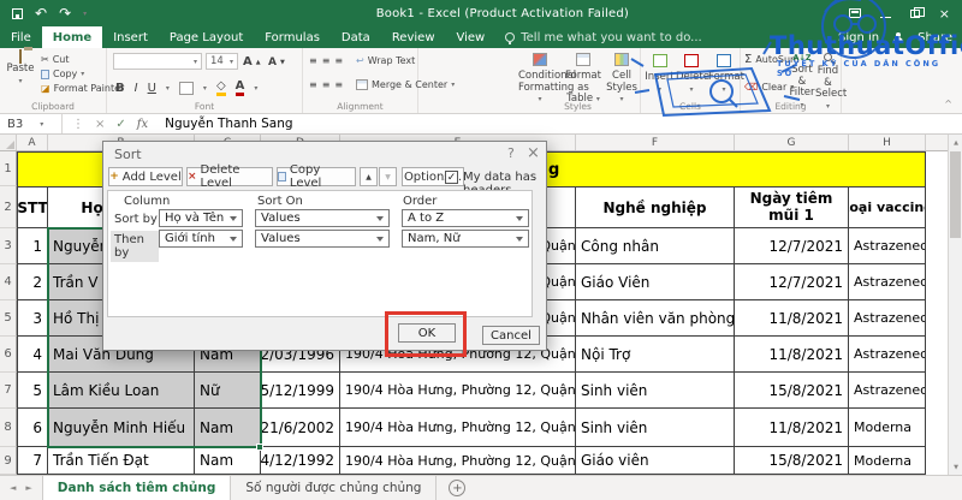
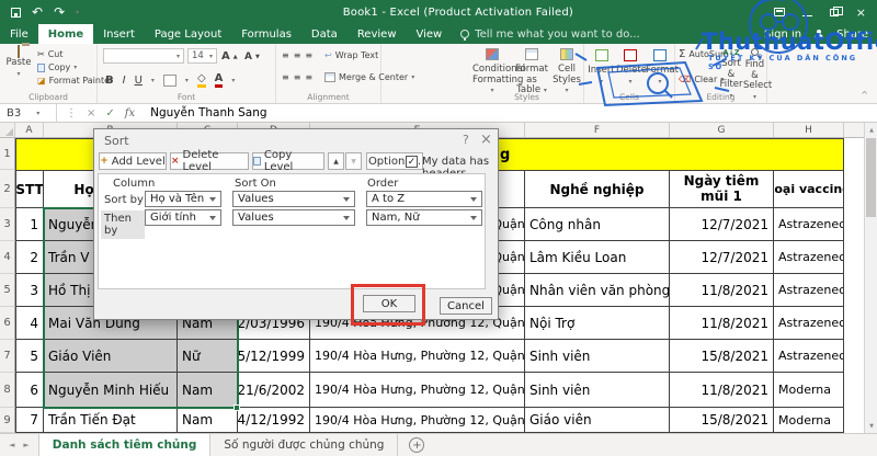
  ↶
  ↷
  Book1 - Excel (Product Activation Failed)
  ×
  File
  Home
  Insert
  Page Layout
  Formulas
  Data
  Review
  View
  Tell me what you want to do...
  Sign in
  Share
  Paste
  ✂
  Cut
  Copy
  ◪
  Format Painter
  Clipboard
  14
  A
  A
  B
  I
  U
  ◇
  A
  Font
  ≡
  ≡
  ≡
  ↩
  Wrap Text
  ≡
  ≡
  ≡
  Merge & Center
  Alignment
  Conditio
  Formatting
  Format as
  Table
  Cell
  Styles
  Styles
  Insert
  Σ
  AutoSum
  Clear
  A↓Z
  Sort &
  Filter
  Find &
  Select
  Editing
  ^
  B3
  ⋮
  ×
  ✓
  fx
  Nguyễn Thanh Sang
  A
  F
  G
  H
  1
  g
  2
  STT
  Nghề nghiệp
  Ngày tiêm mũi 1
  oại vaccin
  3
  1
  Công nhân
  12/7/2021
  Astrazenec
  4
  2
  Trần V
- Giáo Viên
+ Lâm Kiều Loan
  12/7/2021
  Astrazenec
  5
  3
  Hồ Thị
  Nhân viên văn phòng
  11/8/2021
  Astrazenec
  6
  4
  Mai Văn Dũng
  Nam
  2/03/1996
  190/4 Hòa Hưng, Phường 12, Quận
  Nội Trợ
  11/8/2021
  Astrazenec
  7
  5
- Lâm Kiều Loan
+ Giáo Viên
  Nữ
  5/12/1999
  190/4 Hòa Hưng, Phường 12, Quận
  Sinh viên
  15/8/2021
  Astrazenec
  8
  6
  Nguyễn Minh Hiếu
  Nam
  21/6/2002
  190/4 Hòa Hưng, Phường 12, Quận
  Sinh viên
  11/8/2021
  Moderna
  9
  7
  Trần Tiến Đạt
  Nam
  4/12/1992
  190/4 Hòa Hưng, Phường 12, Quận
  Giáo viên
  15/8/2021
  Moderna
  ◄
  ►
  Danh sách tiêm chủng
  Số người được chủng chủng
  +
  Sort
  ?
  ×
  +
  Add Level
  ×
  Delete Level
  Copy Level
  Option.
  ✓
  Column
  Sort On
  Order
  Sort by
  Họ và Tên
  Values
  A to Z
  Then by
  Giới tính
  Values
  Nam, Nữ
  OK
  Cancel
  ThuthuatOffi
  TUYỆT KỸ CỦA DÂN CÔNG SỞ
